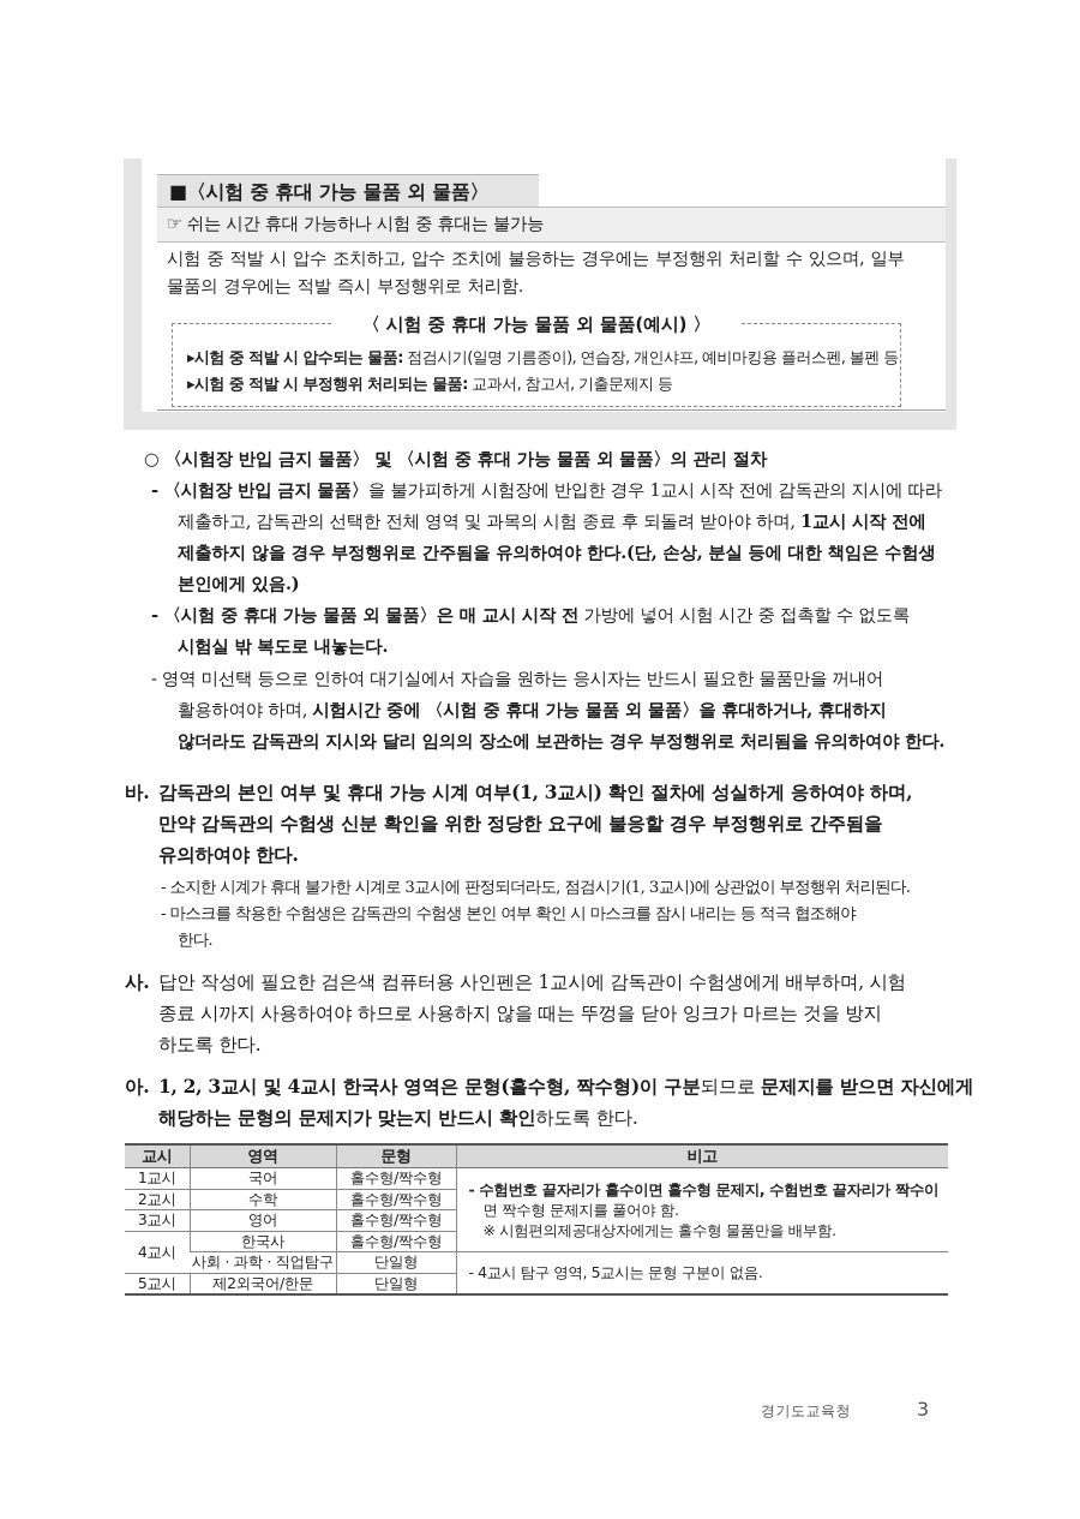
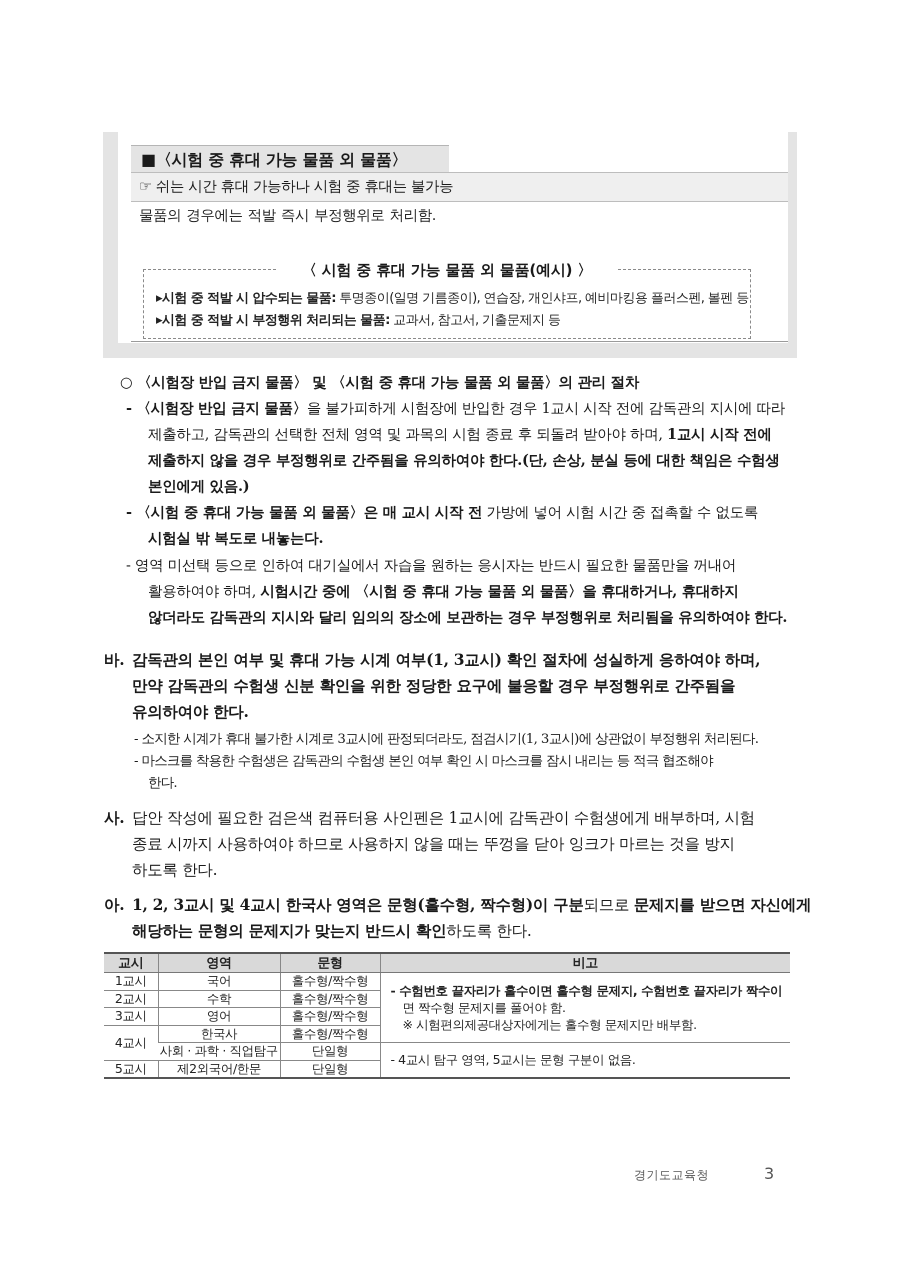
  ■〈시험 중 휴대 가능 물품 외 물품〉
  ☞ 쉬는 시간 휴대 가능하나 시험 중 휴대는 불가능
- 시험 중 적발 시 압수 조치하고, 압수 조치에 불응하는 경우에는 부정행위 처리할 수 있으며, 일부
  물품의 경우에는 적발 즉시 부정행위로 처리함.
  〈 시험 중 휴대 가능 물품 외 물품(예시) 〉
- ▸시험 중 적발 시 압수되는 물품: 점검시기(일명 기름종이), 연습장, 개인샤프, 예비마킹용 플러스펜, 볼펜 등
+ ▸시험 중 적발 시 압수되는 물품: 투명종이(일명 기름종이), 연습장, 개인샤프, 예비마킹용 플러스펜, 볼펜 등
  ▸시험 중 적발 시 부정행위 처리되는 물품: 교과서, 참고서, 기출문제지 등
  ○ 〈시험장 반입 금지 물품〉 및 〈시험 중 휴대 가능 물품 외 물품〉의 관리 절차
  - 〈시험장 반입 금지 물품〉을 불가피하게 시험장에 반입한 경우 1교시 시작 전에 감독관의 지시에 따라
  제출하고, 감독관의 선택한 전체 영역 및 과목의 시험 종료 후 되돌려 받아야 하며, 1교시 시작 전에
  제출하지 않을 경우 부정행위로 간주됨을 유의하여야 한다.(단, 손상, 분실 등에 대한 책임은 수험생
  본인에게 있음.)
  - 〈시험 중 휴대 가능 물품 외 물품〉은 매 교시 시작 전 가방에 넣어 시험 시간 중 접촉할 수 없도록
  시험실 밖 복도로 내놓는다.
  - 영역 미선택 등으로 인하여 대기실에서 자습을 원하는 응시자는 반드시 필요한 물품만을 꺼내어
  활용하여야 하며, 시험시간 중에 〈시험 중 휴대 가능 물품 외 물품〉을 휴대하거나, 휴대하지
  않더라도 감독관의 지시와 달리 임의의 장소에 보관하는 경우 부정행위로 처리됨을 유의하여야 한다.
  바.
  감독관의 본인 여부 및 휴대 가능 시계 여부(1, 3교시) 확인 절차에 성실하게 응하여야 하며,
  만약 감독관의 수험생 신분 확인을 위한 정당한 요구에 불응할 경우 부정행위로 간주됨을
  유의하여야 한다.
  - 소지한 시계가 휴대 불가한 시계로 3교시에 판정되더라도, 점검시기(1, 3교시)에 상관없이 부정행위 처리된다.
  - 마스크를 착용한 수험생은 감독관의 수험생 본인 여부 확인 시 마스크를 잠시 내리는 등 적극 협조해야
  한다.
  사.
  답안 작성에 필요한 검은색 컴퓨터용 사인펜은 1교시에 감독관이 수험생에게 배부하며, 시험
  종료 시까지 사용하여야 하므로 사용하지 않을 때는 뚜껑을 닫아 잉크가 마르는 것을 방지
  하도록 한다.
  아.
  1, 2, 3교시 및 4교시 한국사 영역은 문형(홀수형, 짝수형)이 구분되므로 문제지를 받으면 자신에게
  해당하는 문형의 문제지가 맞는지 반드시 확인하도록 한다.
  교시	영역	문형	비고
- 1교시	국어	홀수형/짝수형	- 수험번호 끝자리가 홀수이면 홀수형 문제지, 수험번호 끝자리가 짝수이 면 짝수형 문제지를 풀어야 함. ※ 시험편의제공대상자에게는 홀수형 물품만을 배부함.
+ 1교시	국어	홀수형/짝수형	- 수험번호 끝자리가 홀수이면 홀수형 문제지, 수험번호 끝자리가 짝수이 면 짝수형 문제지를 풀어야 함. ※ 시험편의제공대상자에게는 홀수형 문제지만 배부함.
  2교시	수학	홀수형/짝수형
  3교시	영어	홀수형/짝수형
  4교시	한국사	홀수형/짝수형
  사회 · 과학 · 직업탐구	단일형	- 4교시 탐구 영역, 5교시는 문형 구분이 없음.
  5교시	제2외국어/한문	단일형
  경기도교육청
  3
